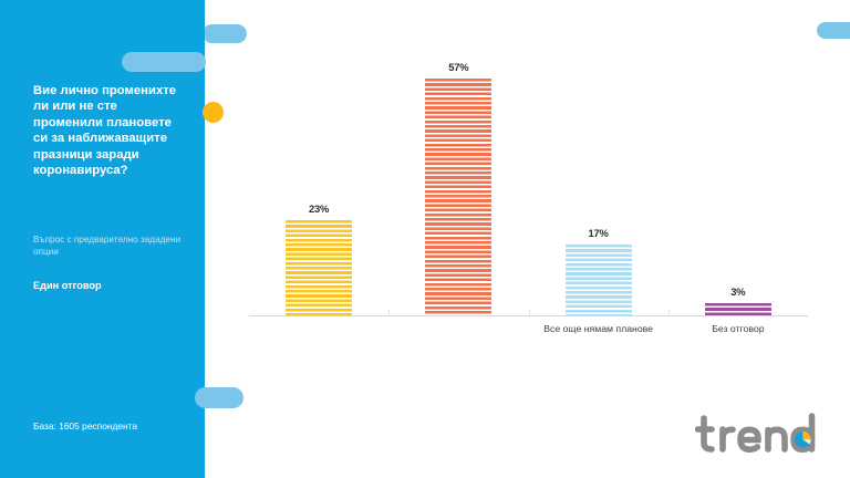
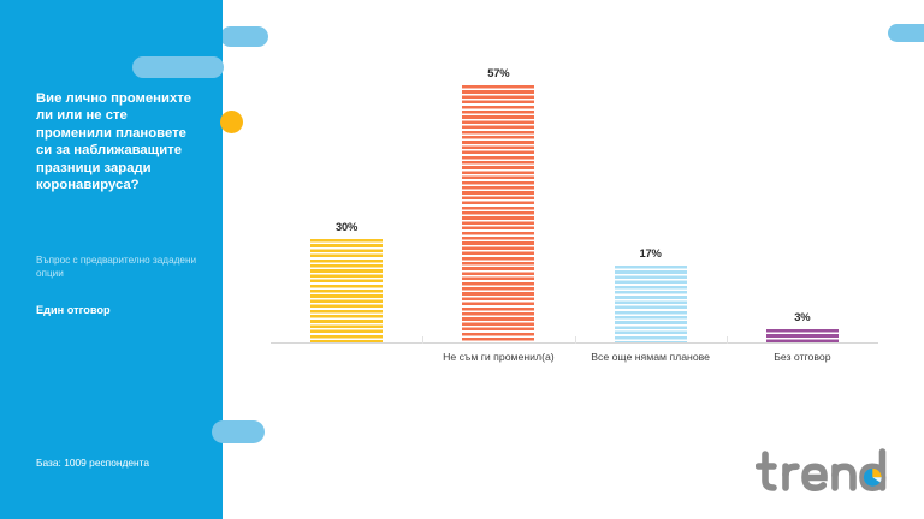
  Вие лично променихте ли или не сте променили плановете си за наближаващите празници заради коронавируса?
  Въпрос с предварително зададени опции
  Един отговор
- База: 1605 респондента
+ База: 1009 респондента
- 23%
+ 30%
  57%
+ Не съм ги променил(а)
  17%
  Все още нямам планове
  3%
  Без отговор
